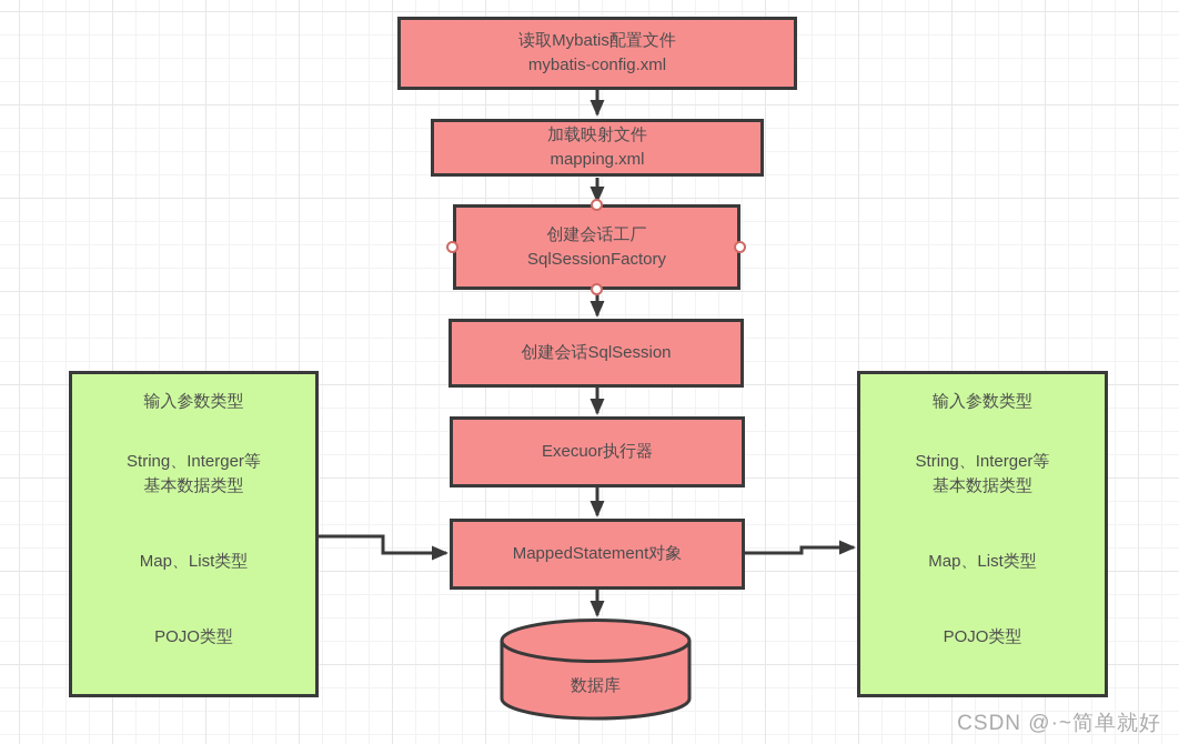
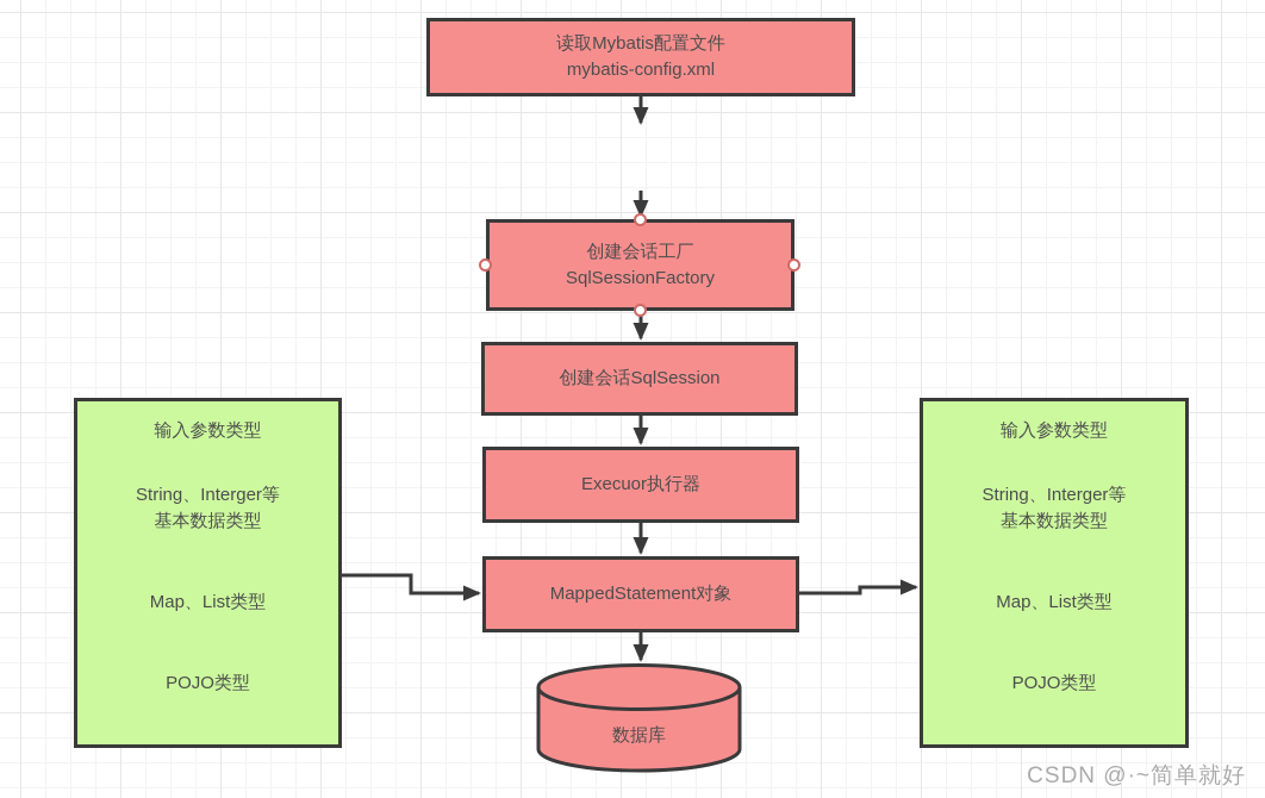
  读取Mybatis配置文件
  mybatis-config.xml
- 加载映射文件
- mapping.xml
  创建会话工厂
  SqlSessionFactory
  创建会话SqlSession
  Execuor执行器
  MappedStatement对象
  数据库
  输入参数类型
  String、Interger等
  基本数据类型
  Map、List类型
  POJO类型
  输入参数类型
  String、Interger等
  基本数据类型
  Map、List类型
  POJO类型
  CSDN @·~简单就好
